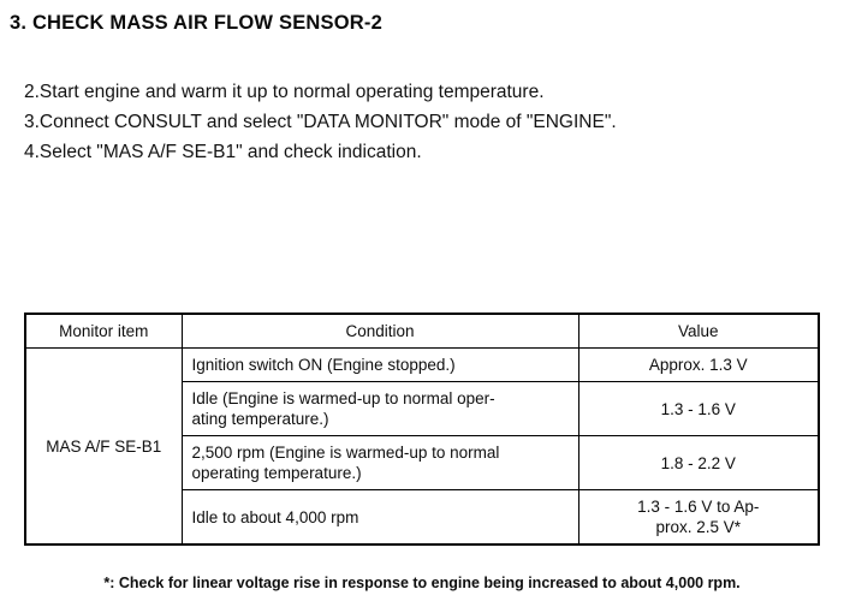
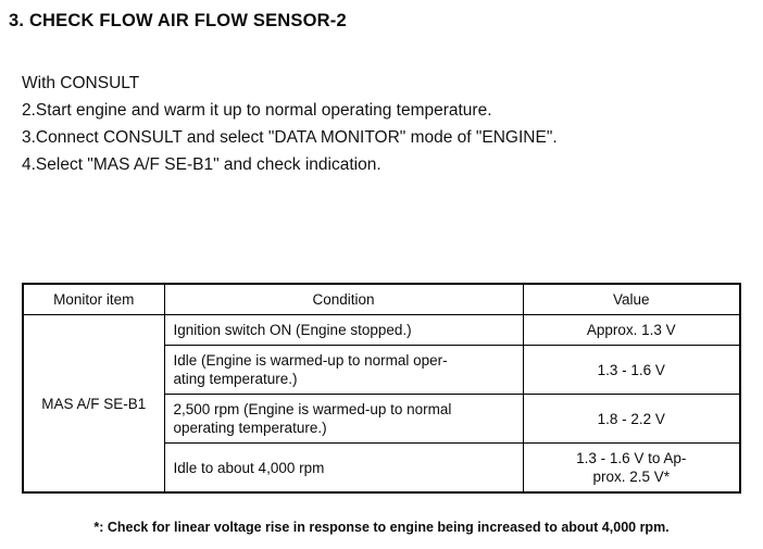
- 3. CHECK MASS AIR FLOW SENSOR-2
+ 3. CHECK FLOW AIR FLOW SENSOR-2
+ With CONSULT
  2.Start engine and warm it up to normal operating temperature.
  3.Connect CONSULT and select "DATA MONITOR" mode of "ENGINE".
  4.Select "MAS A/F SE-B1" and check indication.
  Monitor item	Condition	Value
  MAS A/F SE-B1	Ignition switch ON (Engine stopped.)	Approx. 1.3 V
  Idle (Engine is warmed-up to normal oper- ating temperature.)	1.3 - 1.6 V
  2,500 rpm (Engine is warmed-up to normal operating temperature.)	1.8 - 2.2 V
  Idle to about 4,000 rpm	1.3 - 1.6 V to Ap- prox. 2.5 V*
  *: Check for linear voltage rise in response to engine being increased to about 4,000 rpm.
